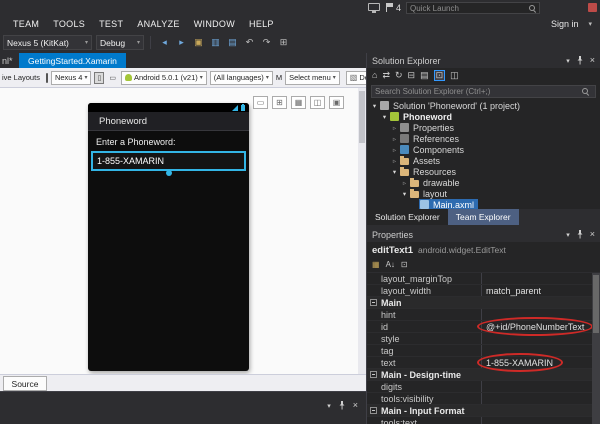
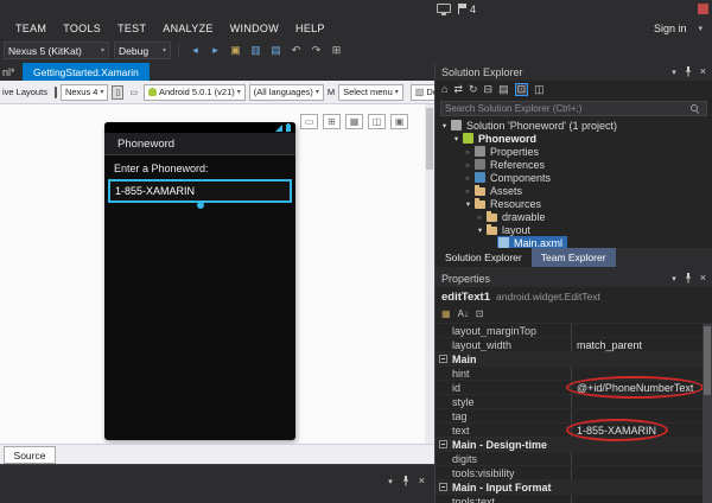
  4
- Quick Launch
  TEAM
  TOOLS
  TEST
  ANALYZE
  WINDOW
  HELP
  Sign in
  Nexus 5 (KitKat)
  Debug
  ◂
  ▸
  ▣
  ▥
  ▤
  ↶
  ↷
  ⊞
  nl*
  GettingStarted.Xamarin
  ive Layouts
  Nexus 4
  Android 5.0.1 (v21)
  (All languages)
  M
  Select menu
  ▧
  ▭
  ⊞
  ▦
  ◫
  ▣
  Phoneword
  Enter a Phoneword:
  1-855-XAMARIN
  Source
  ×
  Solution Explorer
  ×
  ⌂
  ⇄
  ↻
  ⊟
  ▤
  ⊡
  ◫
  Search Solution Explorer (Ctrl+;)
  Solution 'Phoneword' (1 project)
  Phoneword
  Properties
  References
  Components
  Assets
  Resources
  drawable
  layout
  Main.axml
  Solution Explorer
  Team Explorer
  Properties
  ×
  editText1
  android.widget.EditText
  ▦
  A↓
  ⊡
  layout_marginTop
  layout_width
  match_parent
  Main
  hint
  id
  @+id/PhoneNumberText
  style
  tag
  text
  1-855-XAMARIN
  Main - Design-time
  digits
  tools:visibility
  Main - Input Format
  tools:text
